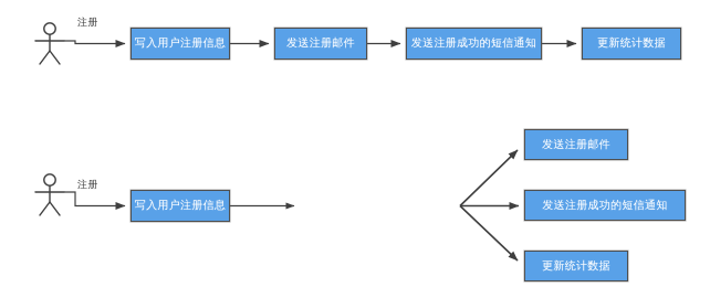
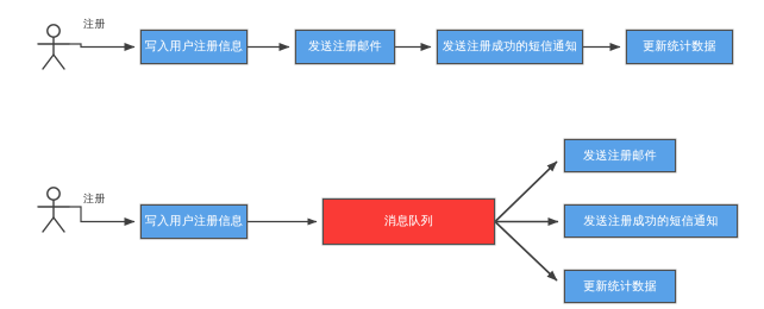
  注册
  写入用户注册信息
  发送注册邮件
  发送注册成功的短信通知
  更新统计数据
  注册
  写入用户注册信息
+ 消息队列
  发送注册邮件
  发送注册成功的短信通知
  更新统计数据
